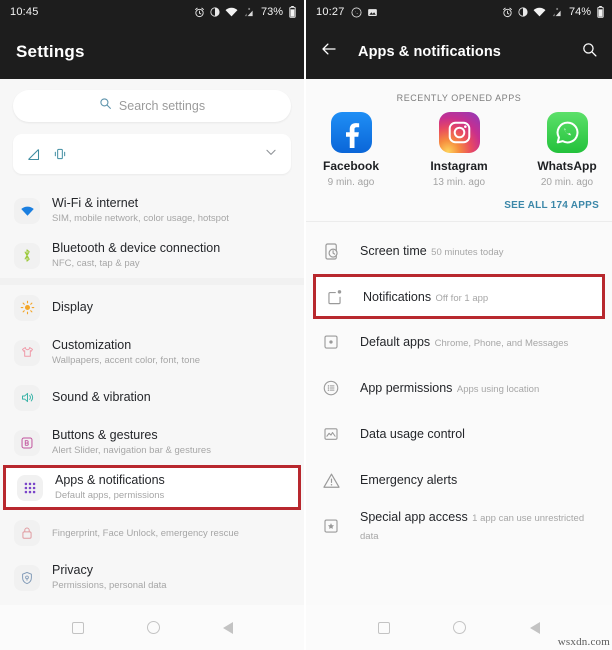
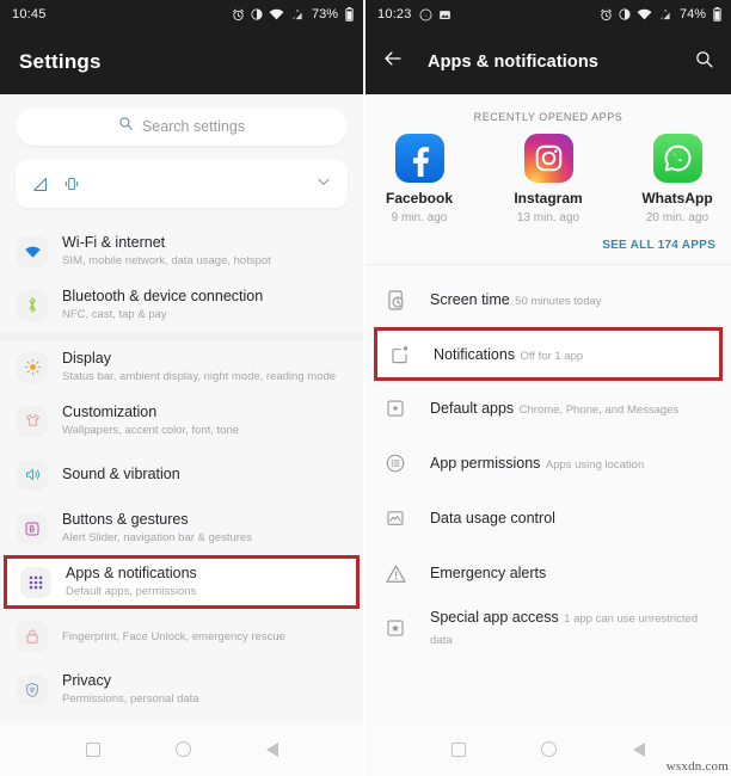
  10:45
  73%
  Settings
  Search settings
  Wi-Fi & internet
- SIM, mobile network, color usage, hotspot
+ SIM, mobile network, data usage, hotspot
  Bluetooth & device connection
  NFC, cast, tap & pay
  Display
+ Status bar, ambient display, night mode, reading mode
  Customization
  Wallpapers, accent color, font, tone
  Sound & vibration
  Buttons & gestures
  Alert Slider, navigation bar & gestures
  Apps & notifications
  Default apps, permissions
  Fingerprint, Face Unlock, emergency rescue
  Privacy
  Permissions, personal data
- 10:27
+ 10:23
  74%
  Apps & notifications
  RECENTLY OPENED APPS
  Facebook
  9 min. ago
  Instagram
  13 min. ago
  WhatsApp
  20 min. ago
  SEE ALL 174 APPS
  Screen time 50 minutes today
  Notifications Off for 1 app
  Default apps Chrome, Phone, and Messages
  App permissions Apps using location
  Data usage control
  Emergency alerts
  Special app access 1 app can use unrestricted data
  wsxdn.com
